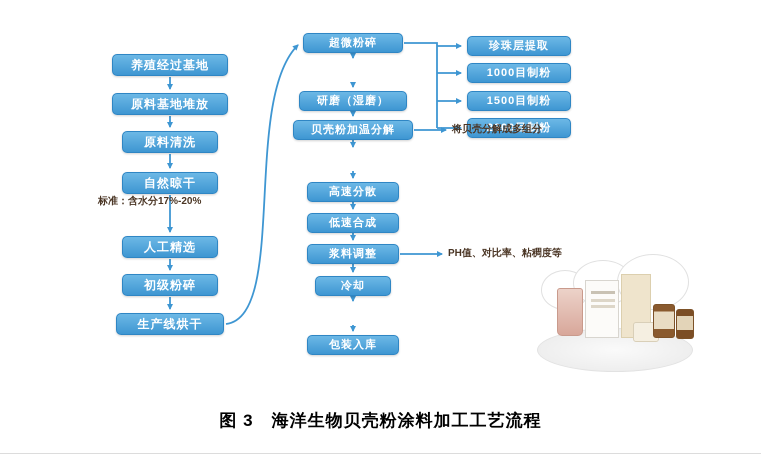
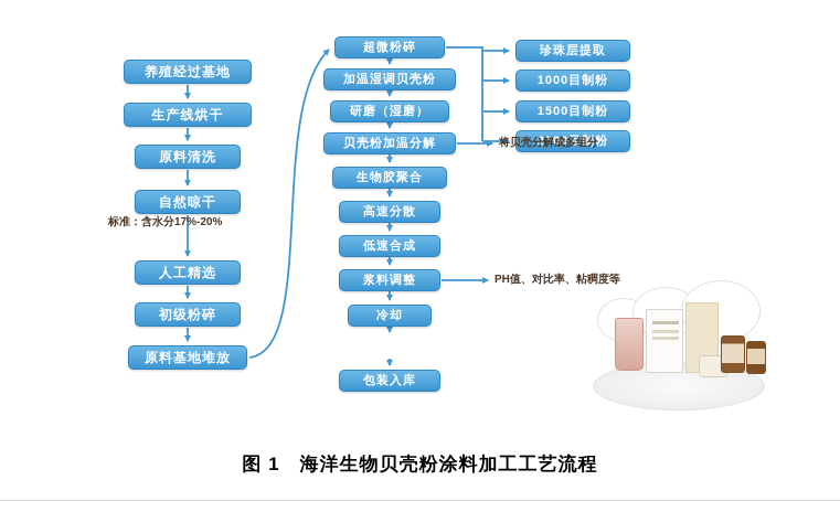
  养殖经过基地
- 原料基地堆放
+ 生产线烘干
  原料清洗
  自然晾干
  人工精选
  初级粉碎
- 生产线烘干
+ 原料基地堆放
  标准：含水分17%-20%
  超微粉碎
+ 加温湿调贝壳粉
  研磨（湿磨）
  贝壳粉加温分解
+ 生物胶聚合
  高速分散
  低速合成
  浆料调整
  冷却
  包装入库
  珍珠层提取
  1000目制粉
  1500目制粉
  2600目制粉
  将贝壳分解成多组分
  PH值、对比率、粘稠度等
- 图 3 海洋生物贝壳粉涂料加工工艺流程
+ 图 1 海洋生物贝壳粉涂料加工工艺流程
